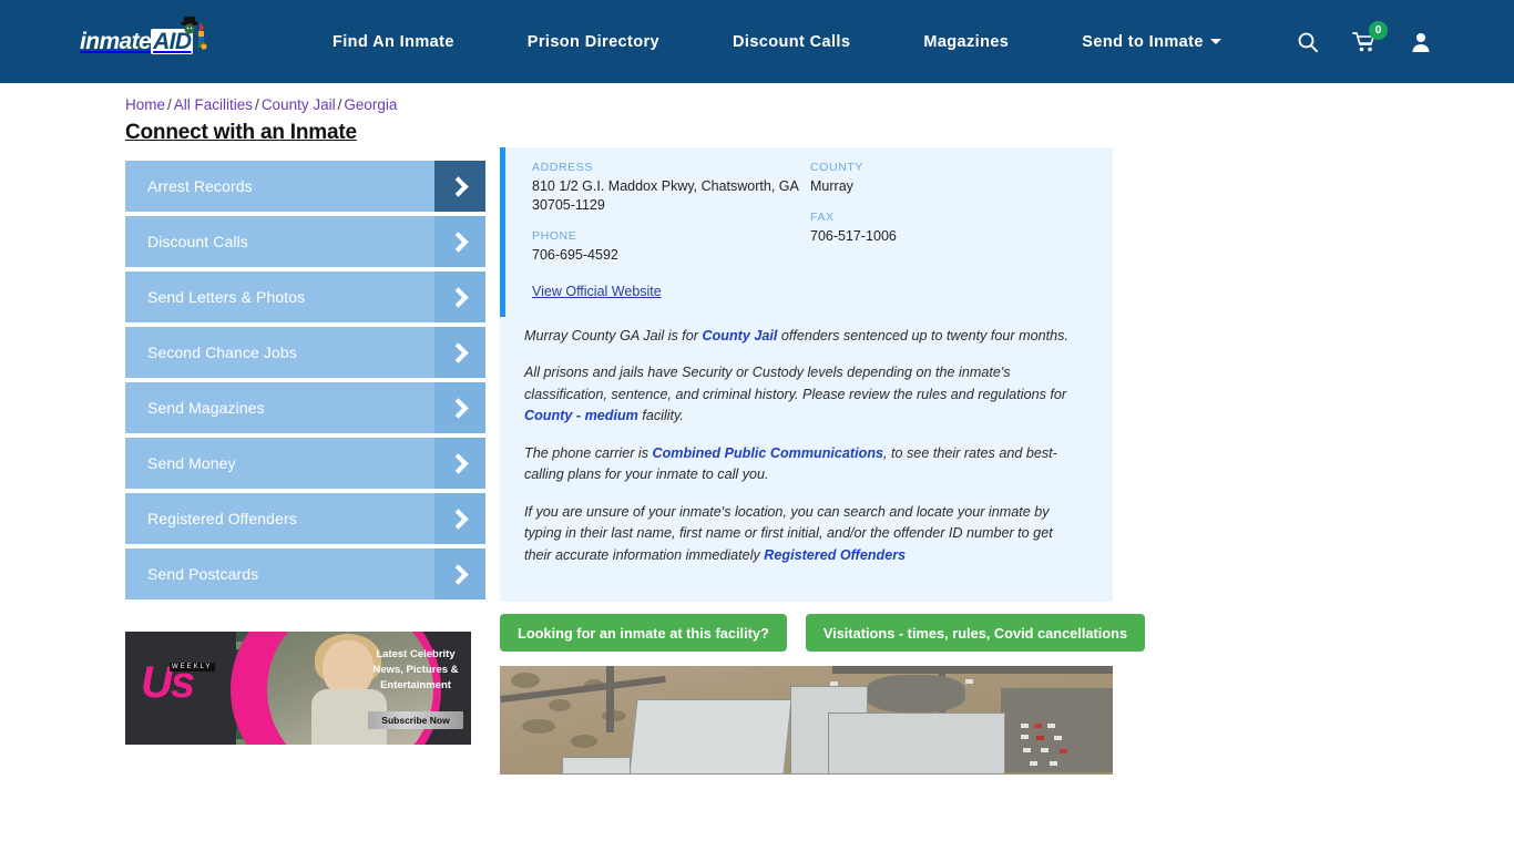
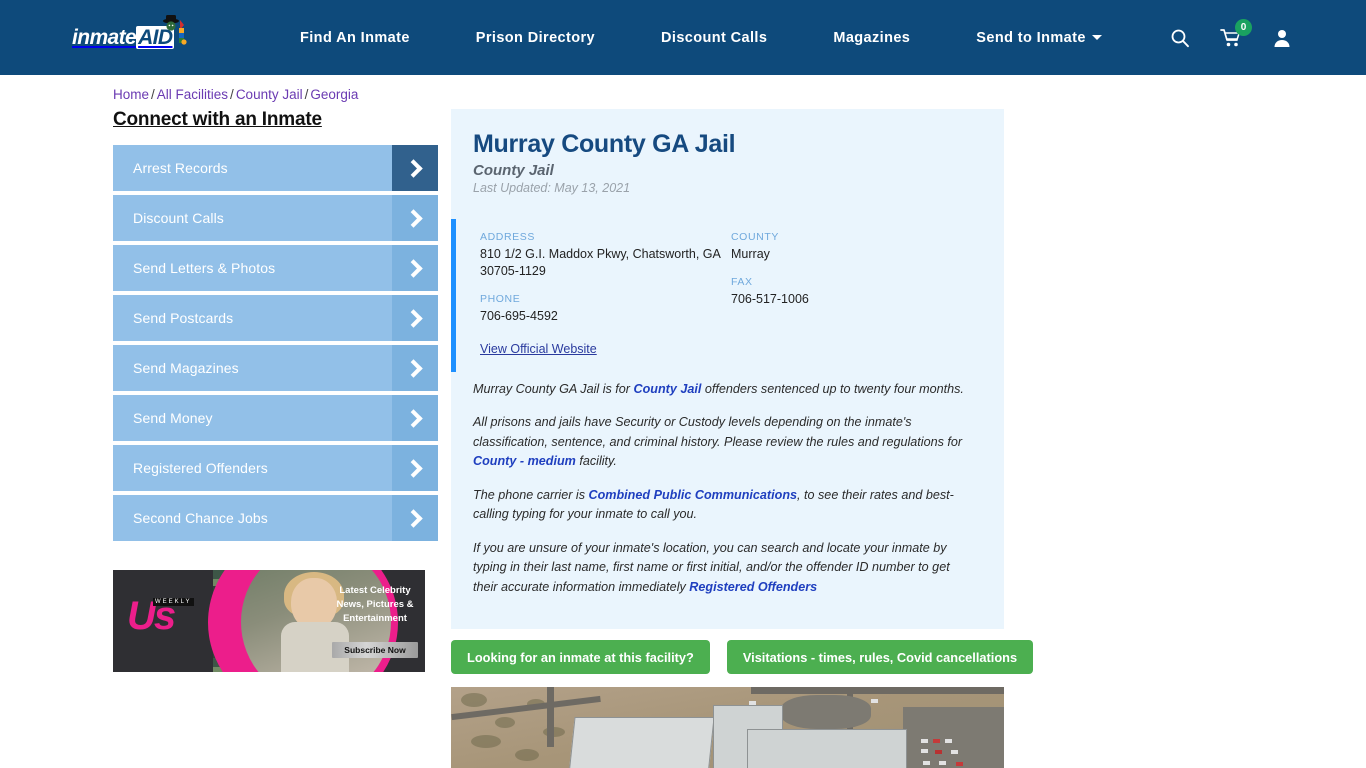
  inmateAID
  Find An Inmate
  Prison Directory
  Discount Calls
  Magazines
  Send to Inmate
  0
  Home / All Facilities / County Jail / Georgia
  Connect with an Inmate
  Arrest Records
  Discount Calls
  Send Letters & Photos
- Second Chance Jobs
+ Send Postcards
  Send Magazines
  Send Money
  Registered Offenders
- Send Postcards
+ Second Chance Jobs
  Us
  Latest Celebrity News, Pictures & Entertainment
  Subscribe Now
+ Murray County GA Jail
+ County Jail
+ Last Updated: May 13, 2021
  ADDRESS
  810 1/2 G.I. Maddox Pkwy, Chatsworth, GA 30705-1129
  PHONE
  706-695-4592
  View Official Website
  COUNTY
  Murray
  FAX
  706-517-1006
  Murray County GA Jail is for County Jail offenders sentenced up to twenty four months.
  All prisons and jails have Security or Custody levels depending on the inmate's classification, sentence, and criminal history. Please review the rules and regulations for County - medium facility.
- The phone carrier is Combined Public Communications, to see their rates and best-calling plans for your inmate to call you.
+ The phone carrier is Combined Public Communications, to see their rates and best-calling typing for your inmate to call you.
  If you are unsure of your inmate's location, you can search and locate your inmate by typing in their last name, first name or first initial, and/or the offender ID number to get their accurate information immediately Registered Offenders
  Looking for an inmate at this facility?
  Visitations - times, rules, Covid cancellations
